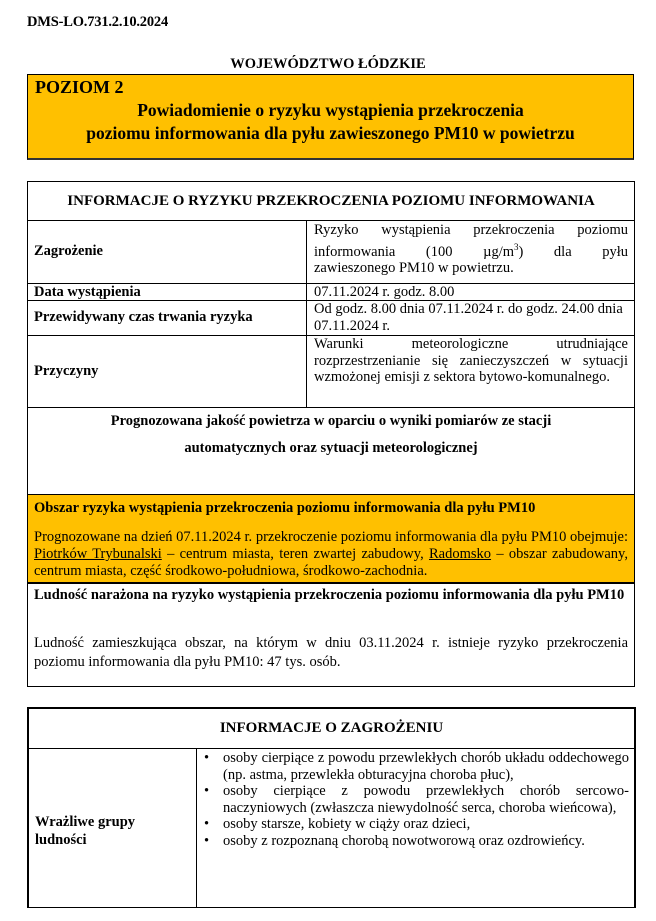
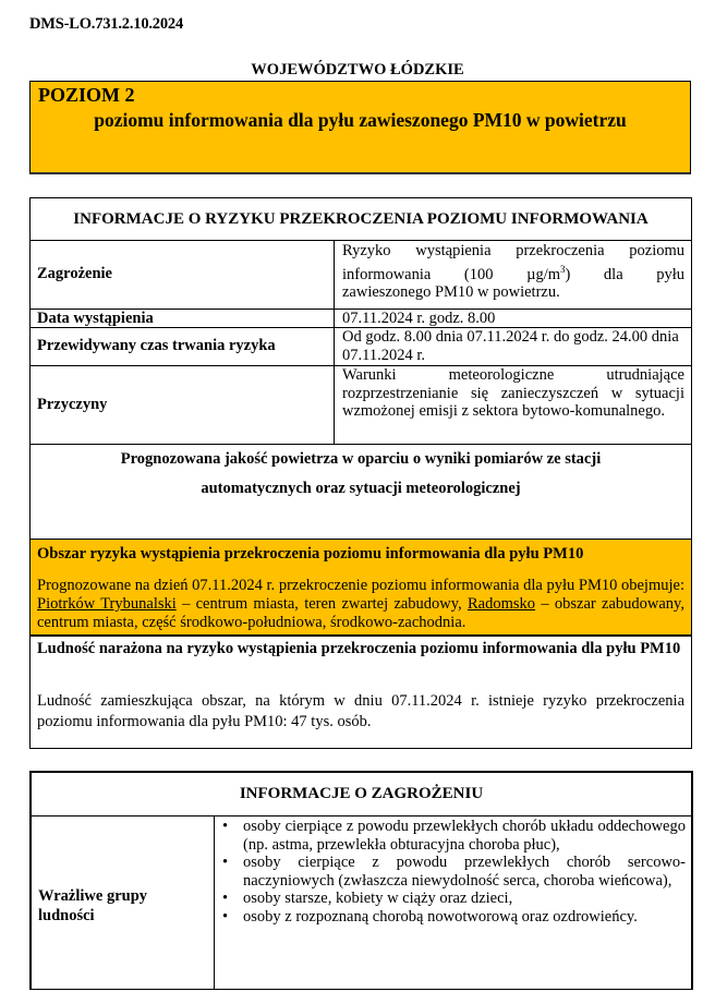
  DMS-LO.731.2.10.2024
  WOJEWÓDZTWO ŁÓDZKIE
  POZIOM 2
- Powiadomienie o ryzyku wystąpienia przekroczenia
  poziomu informowania dla pyłu zawieszonego PM10 w powietrzu
  INFORMACJE O RYZYKU PRZEKROCZENIA POZIOMU INFORMOWANIA
  Zagrożenie
  Ryzyko wystąpienia przekroczenia poziomu
  informowania (100 µg/m3) dla pyłu
  zawieszonego PM10 w powietrzu.
  Data wystąpienia
  07.11.2024 r. godz. 8.00
  Przewidywany czas trwania ryzyka
  Od godz. 8.00 dnia 07.11.2024 r. do godz. 24.00 dnia 07.11.2024 r.
  Przyczyny
  Warunki meteorologiczne utrudniające rozprzestrzenianie się zanieczyszczeń w sytuacji wzmożonej emisji z sektora bytowo-komunalnego.
  Prognozowana jakość powietrza w oparciu o wyniki pomiarów ze stacji
  automatycznych oraz sytuacji meteorologicznej
  Obszar ryzyka wystąpienia przekroczenia poziomu informowania dla pyłu PM10
  Prognozowane na dzień 07.11.2024 r. przekroczenie poziomu informowania dla pyłu PM10 obejmuje: Piotrków Trybunalski – centrum miasta, teren zwartej zabudowy, Radomsko – obszar zabudowany, centrum miasta, część środkowo-południowa, środkowo-zachodnia.
  Ludność narażona na ryzyko wystąpienia przekroczenia poziomu informowania dla pyłu PM10
- Ludność zamieszkująca obszar, na którym w dniu 03.11.2024 r. istnieje ryzyko przekroczenia poziomu informowania dla pyłu PM10: 47 tys. osób.
+ Ludność zamieszkująca obszar, na którym w dniu 07.11.2024 r. istnieje ryzyko przekroczenia poziomu informowania dla pyłu PM10: 47 tys. osób.
  INFORMACJE O ZAGROŻENIU
  Wrażliwe grupy
  ludności
  •
  osoby cierpiące z powodu przewlekłych chorób układu oddechowego (np. astma, przewlekła obturacyjna choroba płuc),
  •
  osoby cierpiące z powodu przewlekłych chorób sercowo-naczyniowych (zwłaszcza niewydolność serca, choroba wieńcowa),
  •
  osoby starsze, kobiety w ciąży oraz dzieci,
  •
  osoby z rozpoznaną chorobą nowotworową oraz ozdrowieńcy.
